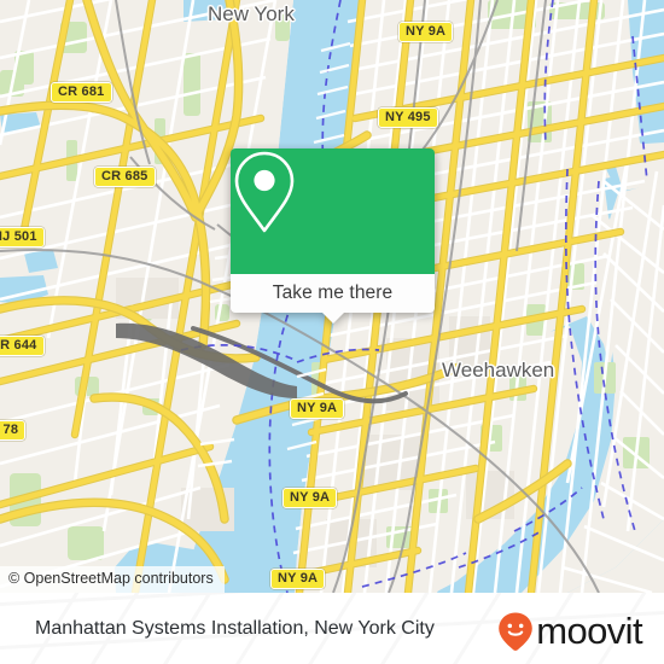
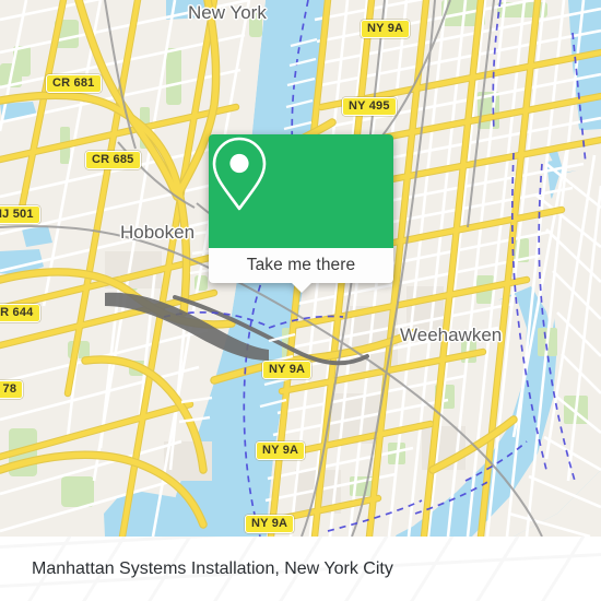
  New York
+ Hoboken
  Weehawken
  CR 681
  CR 685
  NY 9A
  NY 495
  J 501
  R 644
  NY 9A
  NY 9A
  NY 9A
- © OpenStreetMap contributors
  Take me there
  Manhattan Systems Installation, New York City
- moovit
